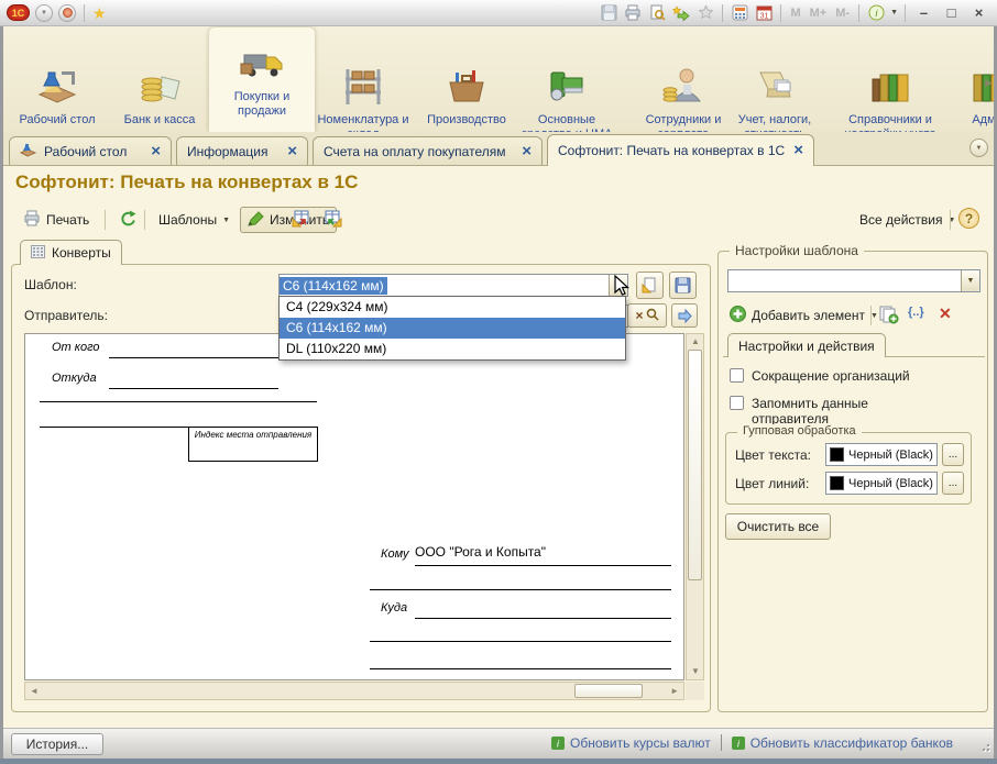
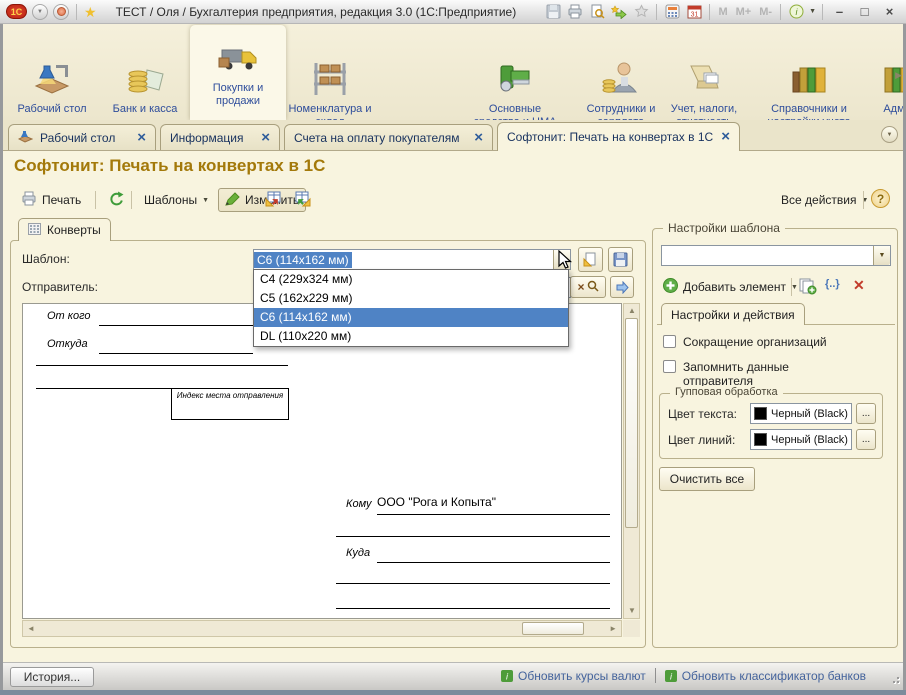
  1С
  ★
+ ТЕСТ / Оля / Бухгалтерия предприятия, редакция 3.0 (1С:Предприятие)
  M
  M+
  M-
  i
  –
  □
  ×
  Рабочий стол
  Банк и касса
  Покупки и продажи
  Номенклатура и
- Производство
  Адм
  ▶
  Рабочий стол
  ×
  Информация
  ×
  Счета на оплату покупателям
  ×
  Софтонит: Печать на конвертах в 1С
  ×
  Софтонит: Печать на конвертах в 1С
  Печать
  Шаблоны
  Все действия
  ?
  Конверты
  Шаблон:
  C6 (114x162 мм)
  Отправитель:
  ×
  От кого
  Откуда
  Индекс места отправления
  Кому
  ООО "Рога и Копыта"
  Куда
  ▲
  ▼
  ◄
  ►
  C4 (229x324 мм)
+ C5 (162x229 мм)
  C6 (114x162 мм)
  DL (110x220 мм)
  Настройки шаблона
  Добавить элемент
  {..}
  ✕
  Настройки и действия
  Сокращение организаций
  Запомнить данные отправителя
  Гупповая обработка
  Цвет текста:
  Черный (Black)
  ...
  Цвет линий:
  Черный (Black)
  ...
  Очистить все
  История...
  i
  Обновить курсы валют
  i
  Обновить классификатор банков
